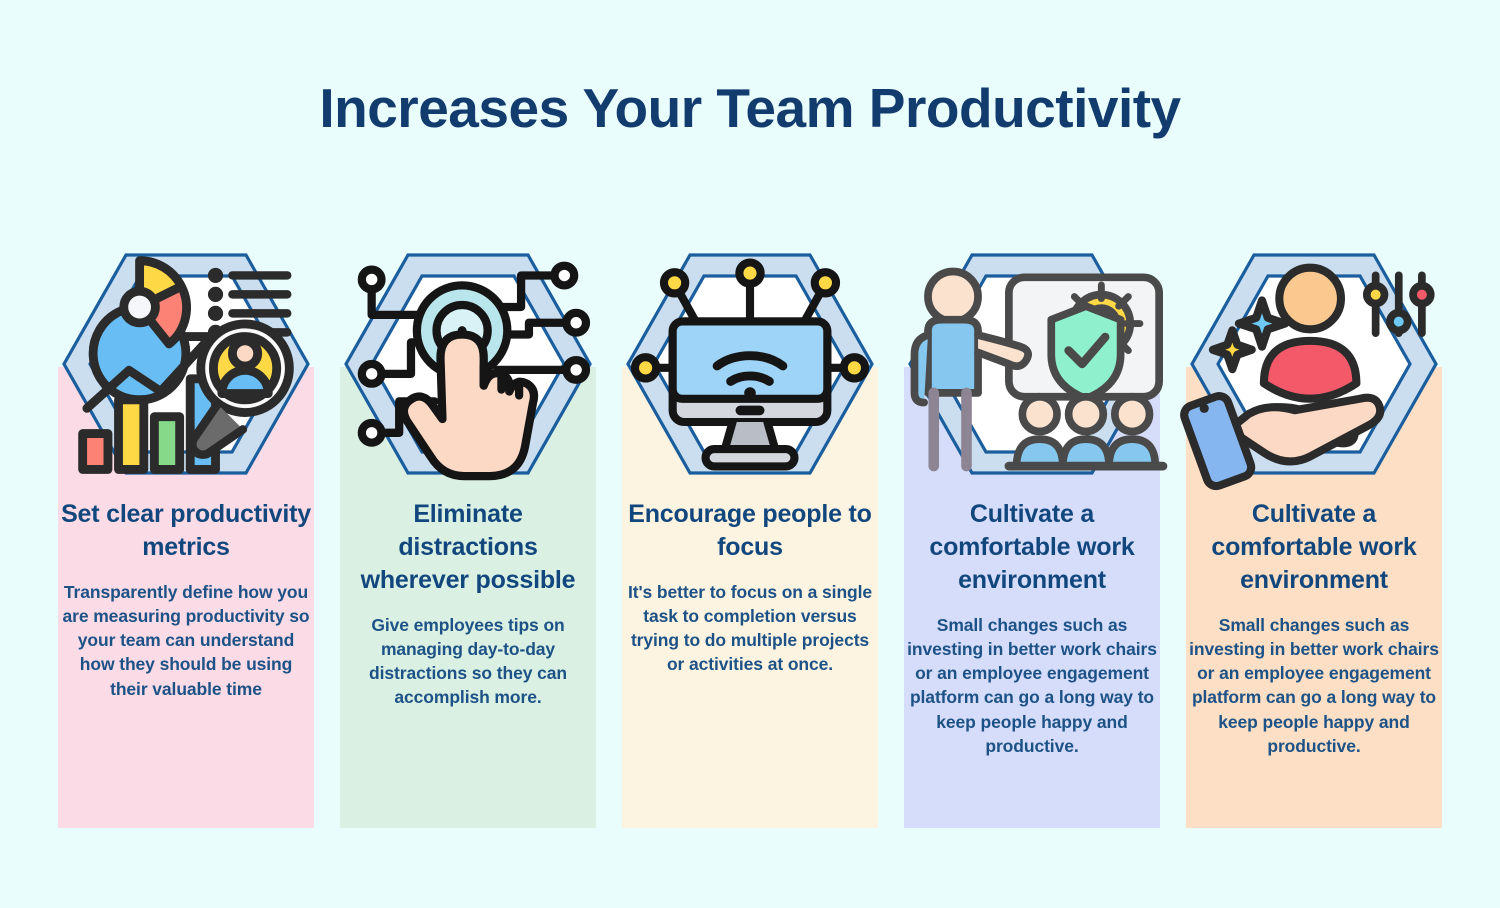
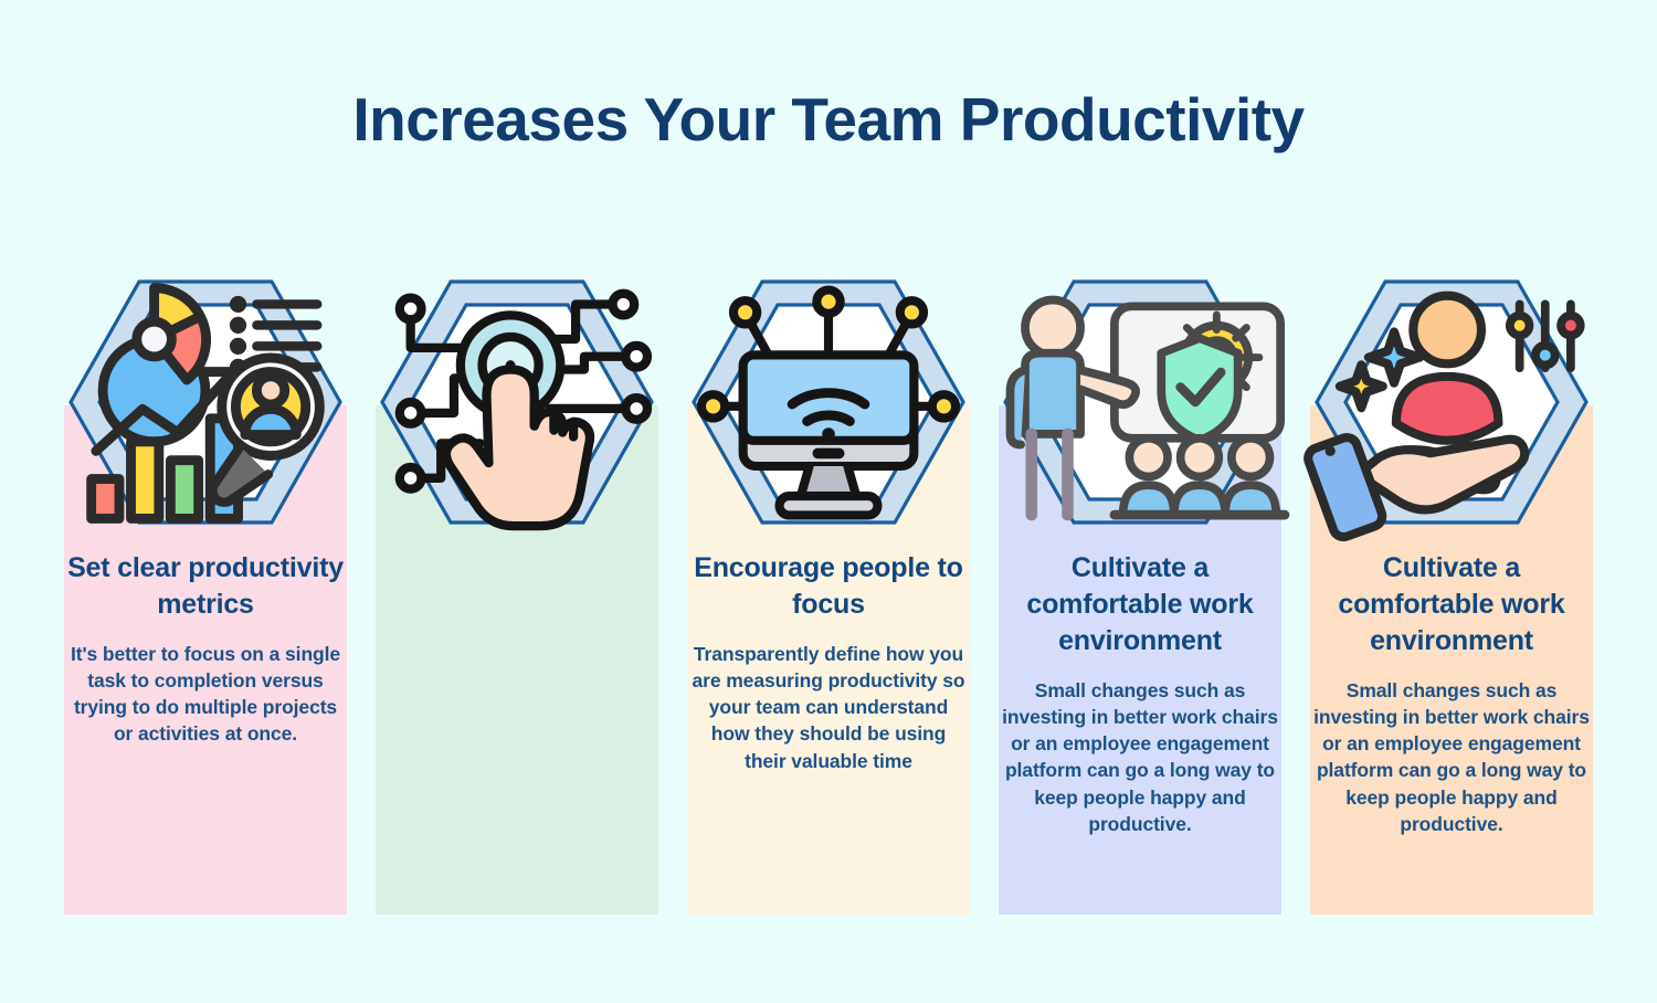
  Increases Your Team Productivity
  Set clear productivity metrics
- Transparently define how you are measuring productivity so your team can understand how they should be using their valuable time
+ It's better to focus on a single task to completion versus trying to do multiple projects or activities at once.
- Eliminate distractions wherever possible
- Give employees tips on managing day-to-day distractions so they can accomplish more.
  Encourage people to focus
- It's better to focus on a single task to completion versus trying to do multiple projects or activities at once.
+ Transparently define how you are measuring productivity so your team can understand how they should be using their valuable time
  Cultivate a comfortable work environment
  Small changes such as investing in better work chairs or an employee engagement platform can go a long way to keep people happy and productive.
  Cultivate a comfortable work environment
  Small changes such as investing in better work chairs or an employee engagement platform can go a long way to keep people happy and productive.
